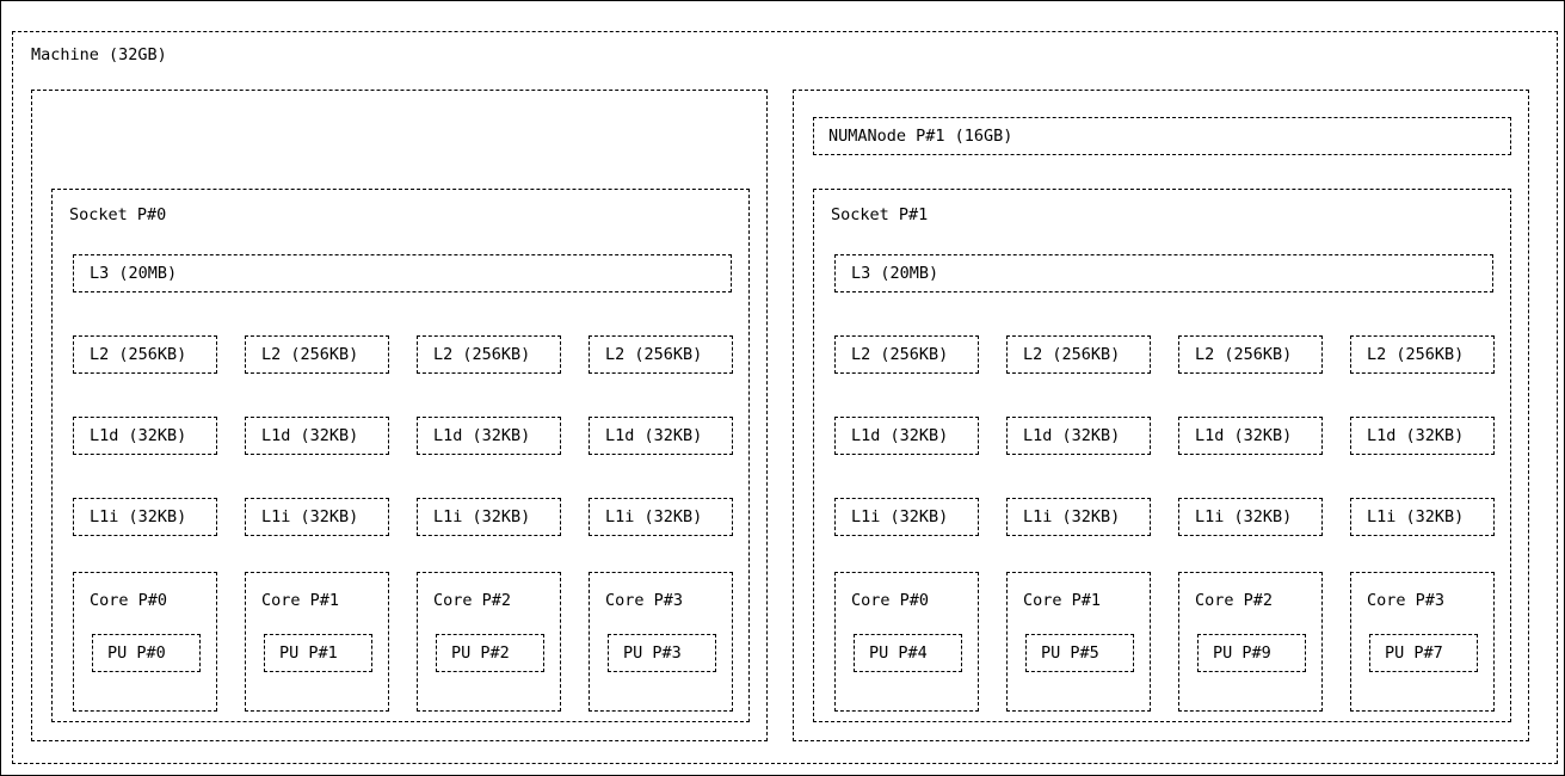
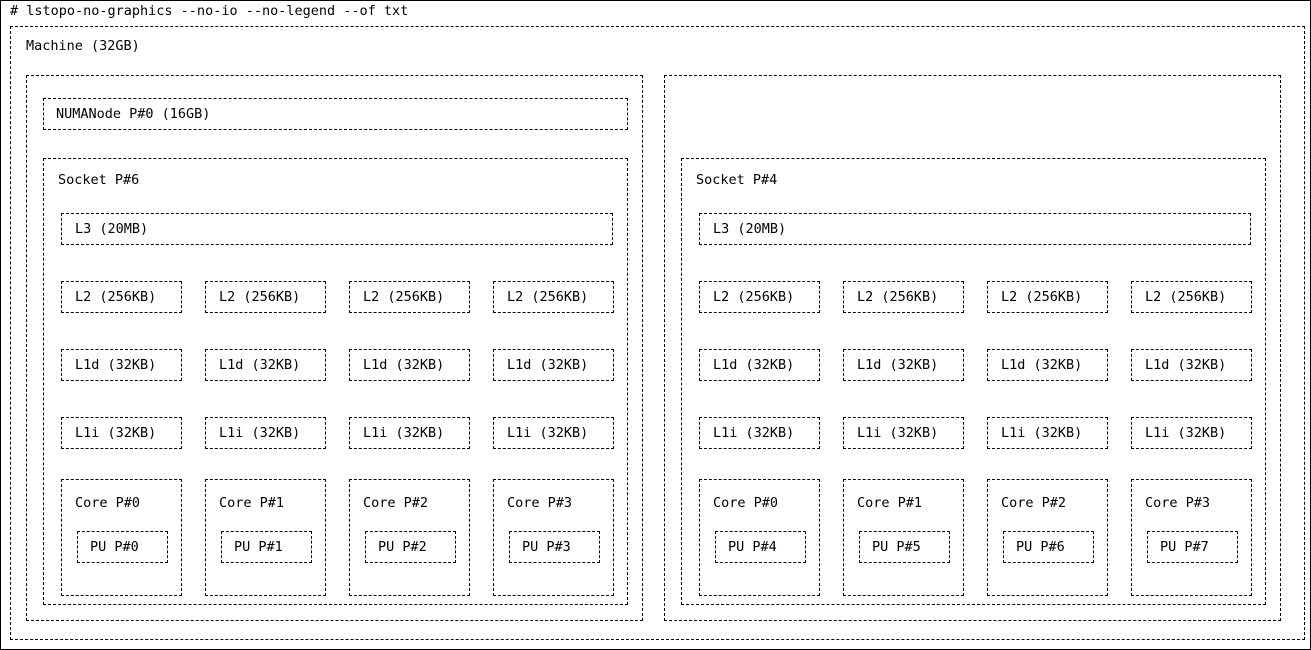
+ # lstopo-no-graphics --no-io --no-legend --of txt
  Machine (32GB)
+ NUMANode P#0 (16GB)
- Socket P#0
+ Socket P#6
  L3 (20MB)
  L2 (256KB)
  L2 (256KB)
  L2 (256KB)
  L2 (256KB)
  L1d (32KB)
  L1d (32KB)
  L1d (32KB)
  L1d (32KB)
  L1i (32KB)
  L1i (32KB)
  L1i (32KB)
  L1i (32KB)
  Core P#0
  PU P#0
  Core P#1
  PU P#1
  Core P#2
  PU P#2
  Core P#3
  PU P#3
- NUMANode P#1 (16GB)
- Socket P#1
+ Socket P#4
  L3 (20MB)
  L2 (256KB)
  L2 (256KB)
  L2 (256KB)
  L2 (256KB)
  L1d (32KB)
  L1d (32KB)
  L1d (32KB)
  L1d (32KB)
  L1i (32KB)
  L1i (32KB)
  L1i (32KB)
  L1i (32KB)
  Core P#0
  PU P#4
  Core P#1
  PU P#5
  Core P#2
- PU P#9
+ PU P#6
  Core P#3
  PU P#7
